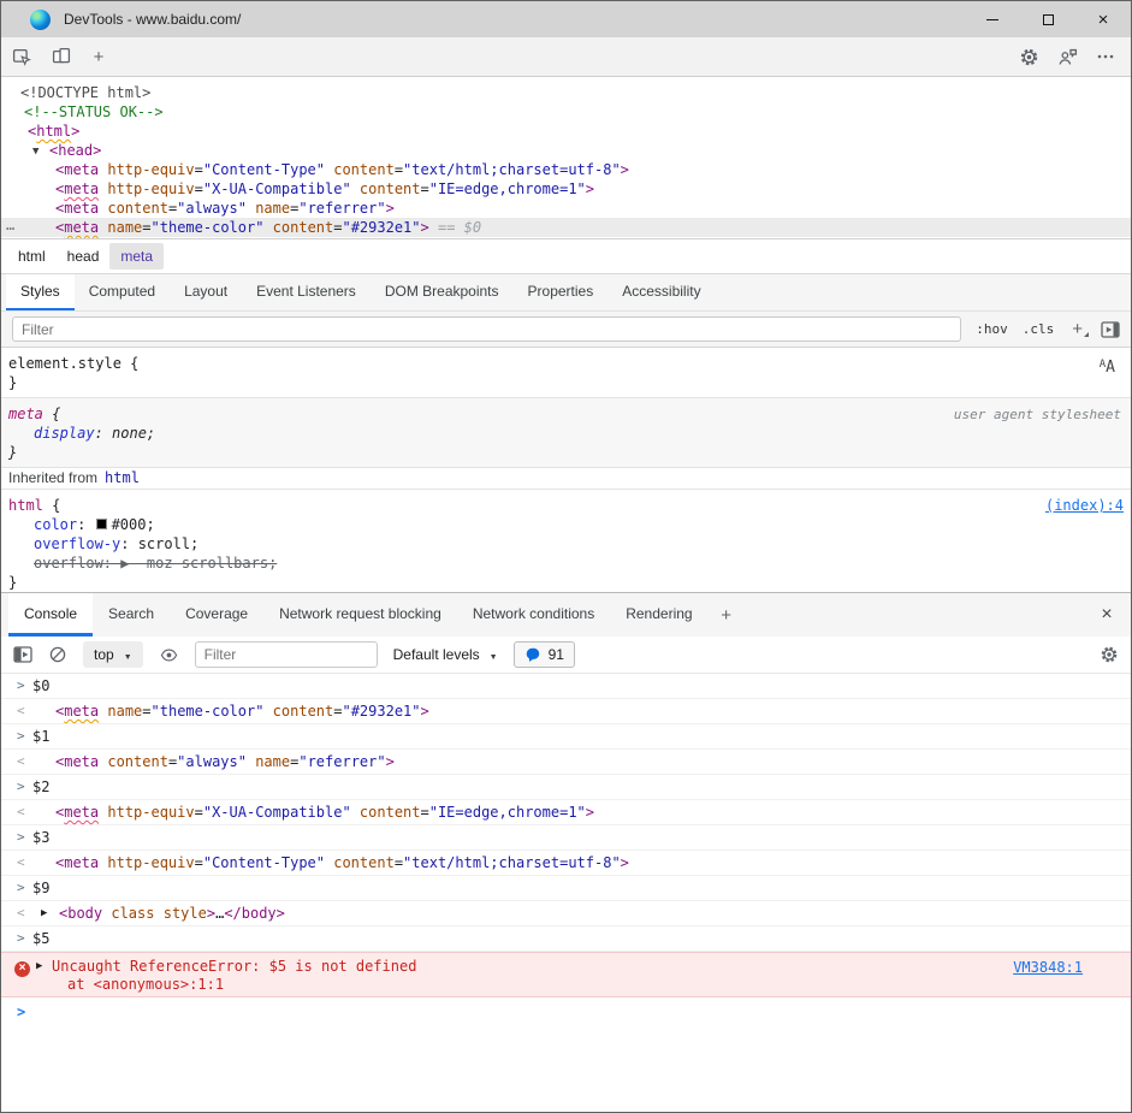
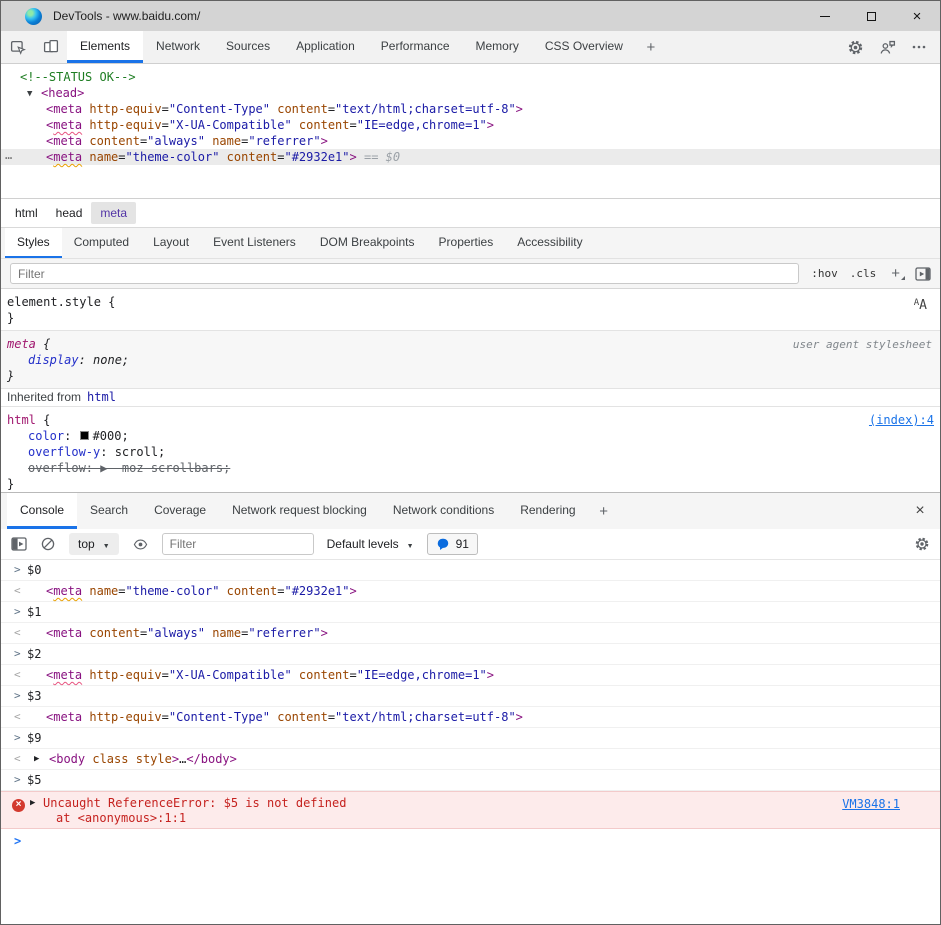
  DevTools - www.baidu.com/
+ Elements
+ Network
+ Sources
+ Application
+ Performance
+ Memory
+ CSS Overview
  +
- <!DOCTYPE html>
  <!--STATUS OK-->
- <html>
  ▼
  <head>
  <meta http-equiv="Content-Type" content="text/html;charset=utf-8">
  <meta http-equiv="X-UA-Compatible" content="IE=edge,chrome=1">
  <meta content="always" name="referrer">
  …
  <meta name="theme-color" content="#2932e1"> == $0
  html
  head
  meta
  Styles
  Computed
  Layout
  Event Listeners
  DOM Breakpoints
  Properties
  Accessibility
  Filter
  :hov
  .cls
  element.style {
  }
  user agent stylesheet
  meta {
  display: none;
  }
  Inherited from html
  (index):4
  html {
  color: #000;
  overflow-y: scroll;
  overflow: ▶ -moz-scrollbars;
  }
  Console
  Search
  Coverage
  Network request blocking
  Network conditions
  Rendering
  +
  top
  Filter
  Default levels
  91
  >
  $0
  <
  <meta name="theme-color" content="#2932e1">
  >
  $1
  <
  <meta content="always" name="referrer">
  >
  $2
  <
  <meta http-equiv="X-UA-Compatible" content="IE=edge,chrome=1">
  >
  $3
  <
  <meta http-equiv="Content-Type" content="text/html;charset=utf-8">
  >
  $9
  <
  ▶
  <body class style>…</body>
  >
  $5
  ×
  ▶
  Uncaught ReferenceError: $5 is not defined
  at <anonymous>:1:1
  VM3848:1
  >
